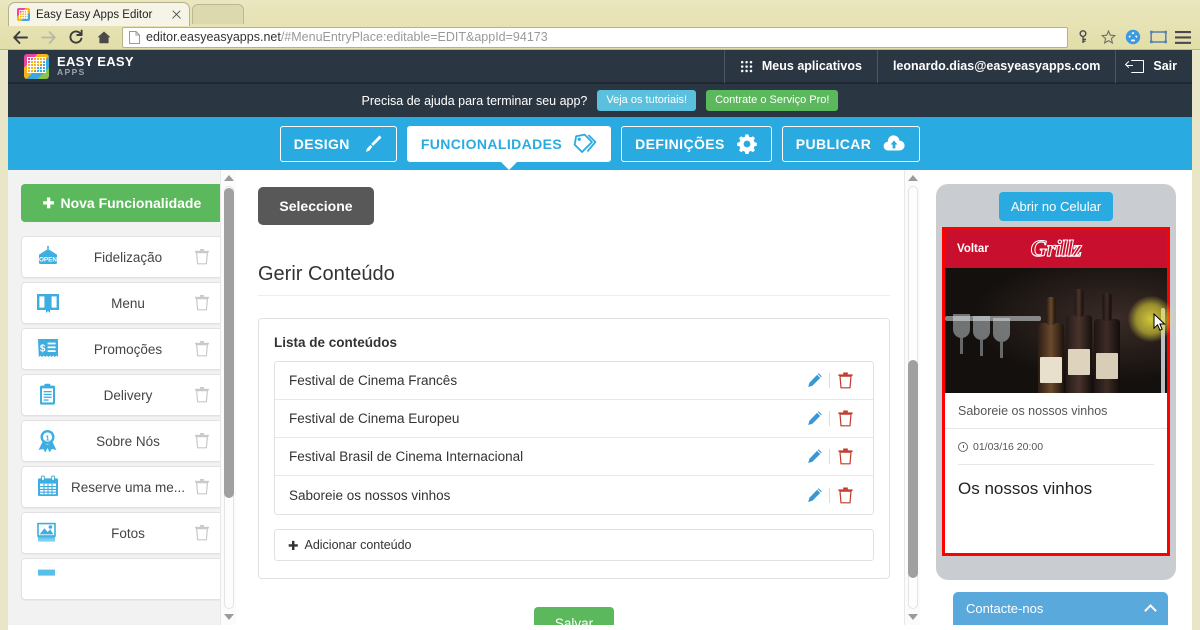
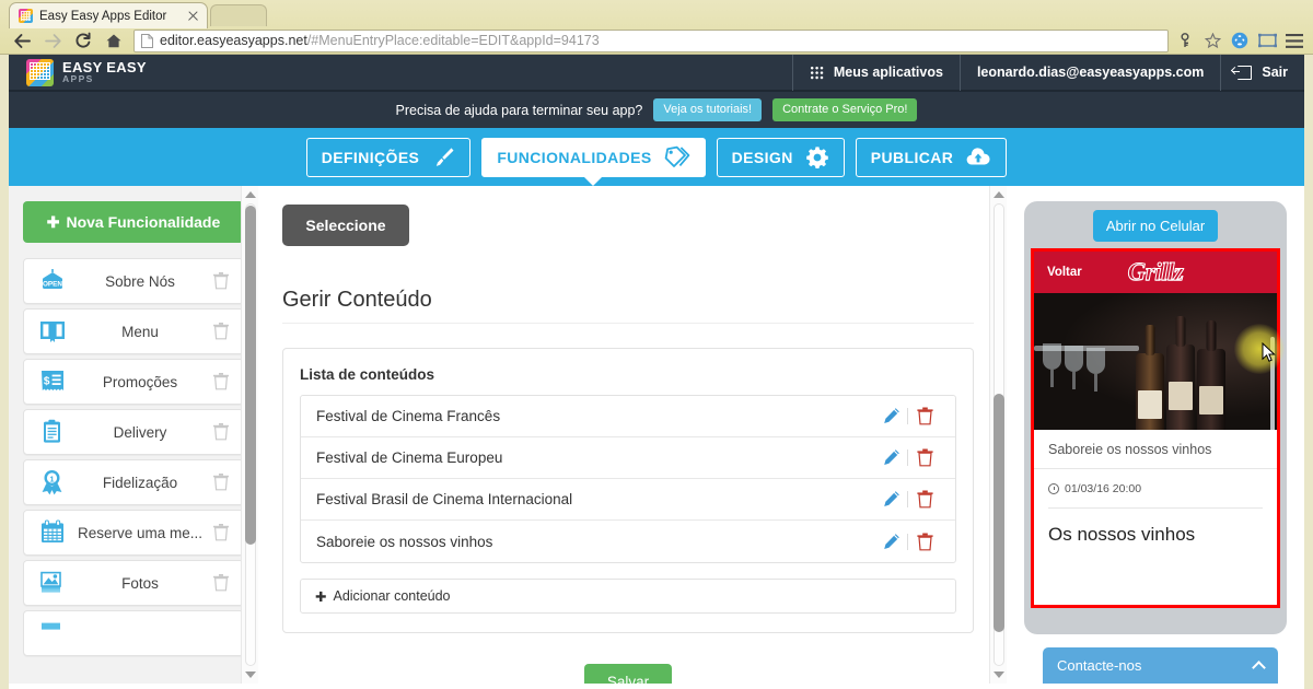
  Easy Easy Apps Editor
  editor.easyeasyapps.net/#MenuEntryPlace:editable=EDIT&appId=94173
  EASY EASY
  APPS
  Meus aplicativos
  leonardo.dias@easyeasyapps.com
  Sair
  Precisa de ajuda para terminar seu app?
  Veja os tutoriais!
  Contrate o Serviço Pro!
- DESIGN
+ DEFINIÇÕES
  FUNCIONALIDADES
- DEFINIÇÕES
+ DESIGN
  PUBLICAR
  ✚
  Nova Funcionalidade
- Fidelização
+ Sobre Nós
  Menu
  $
  Promoções
  Delivery
  1
- Sobre Nós
+ Fidelização
  Reserve uma me...
  Fotos
  Seleccione
  Gerir Conteúdo
  Lista de conteúdos
  Festival de Cinema Francês
  Festival de Cinema Europeu
  Festival Brasil de Cinema Internacional
  Saboreie os nossos vinhos
  ✚
  Adicionar conteúdo
  Salvar
  Abrir no Celular
  Voltar
  Grillz
  Saboreie os nossos vinhos
  01/03/16 20:00
  Os nossos vinhos
  Contacte-nos
